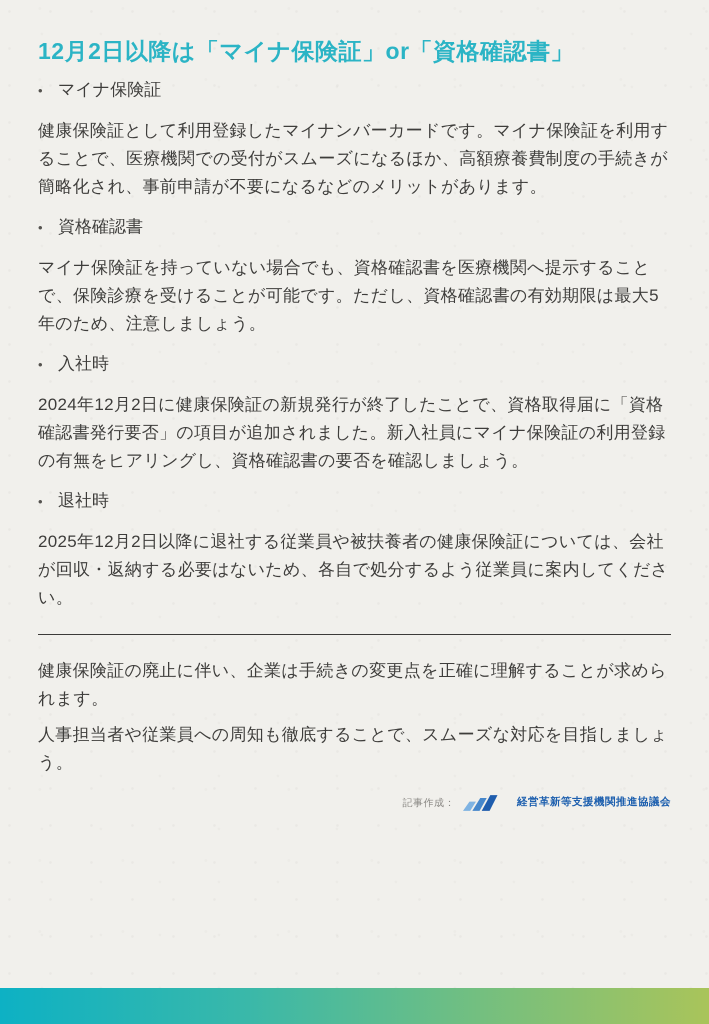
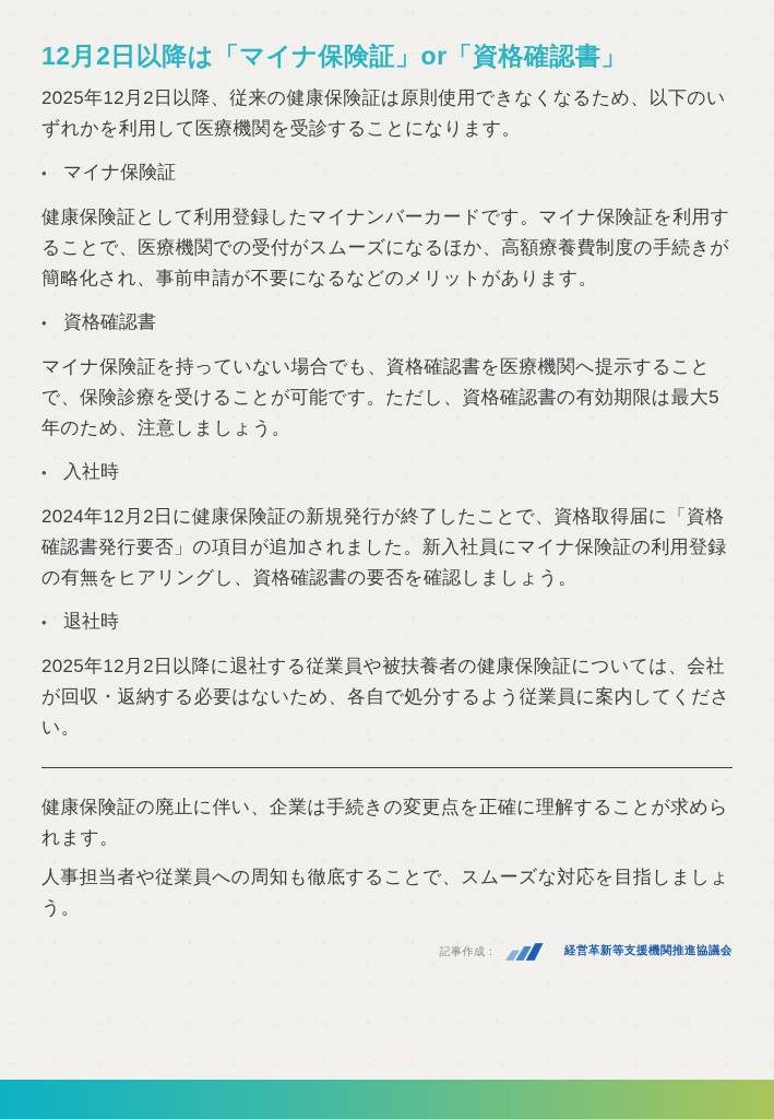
  12月2日以降は「マイナ保険証」or「資格確認書」
+ 2025年12月2日以降、従来の健康保険証は原則使用できなくなるため、以下のいずれかを利用して医療機関を受診することになります。
  •
  マイナ保険証
  健康保険証として利用登録したマイナンバーカードです。マイナ保険証を利用することで、医療機関での受付がスムーズになるほか、高額療養費制度の手続きが簡略化され、事前申請が不要になるなどのメリットがあります。
  •
  資格確認書
  マイナ保険証を持っていない場合でも、資格確認書を医療機関へ提示することで、保険診療を受けることが可能です。ただし、資格確認書の有効期限は最大5年のため、注意しましょう。
  •
  入社時
  2024年12月2日に健康保険証の新規発行が終了したことで、資格取得届に「資格確認書発行要否」の項目が追加されました。新入社員にマイナ保険証の利用登録の有無をヒアリングし、資格確認書の要否を確認しましょう。
  •
  退社時
  2025年12月2日以降に退社する従業員や被扶養者の健康保険証については、会社が回収・返納する必要はないため、各自で処分するよう従業員に案内してください。
  健康保険証の廃止に伴い、企業は手続きの変更点を正確に理解することが求められます。
  人事担当者や従業員への周知も徹底することで、スムーズな対応を目指しましょう。
  記事作成：
  経営革新等支援機関推進協議会
